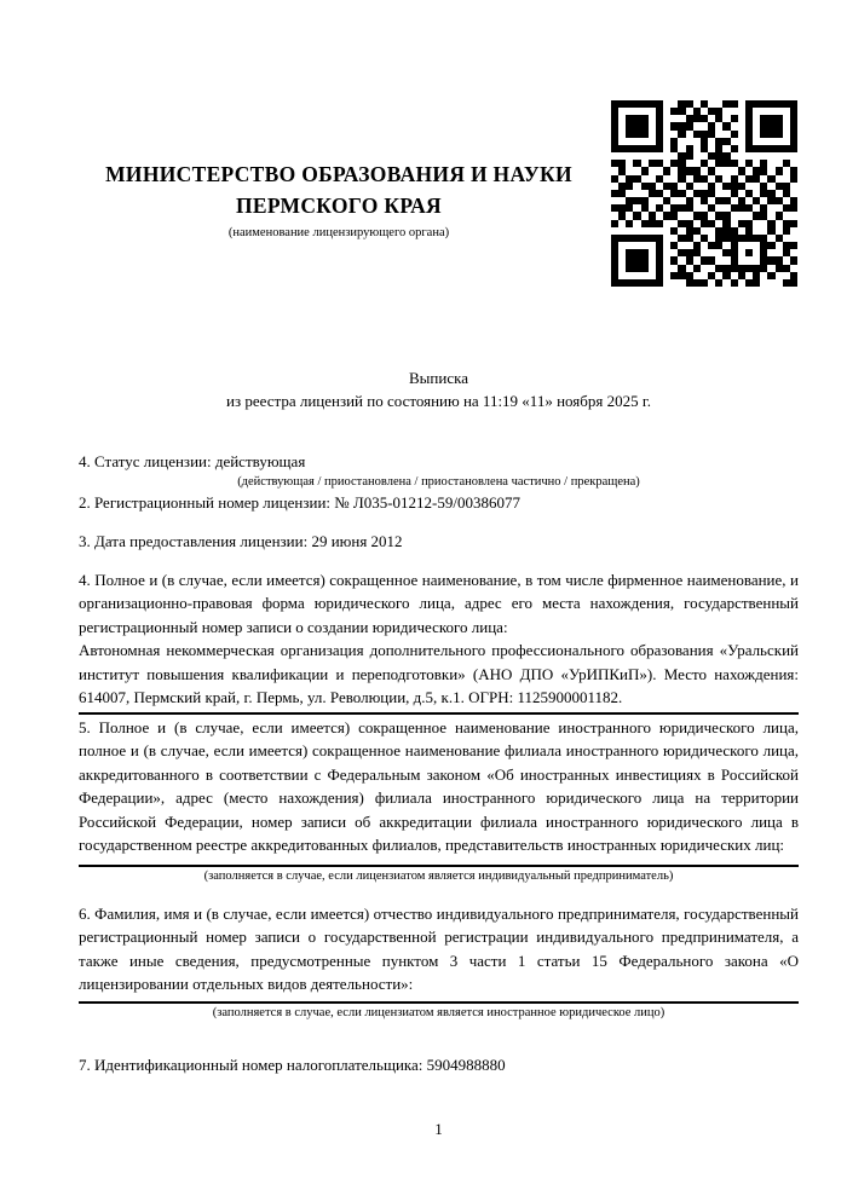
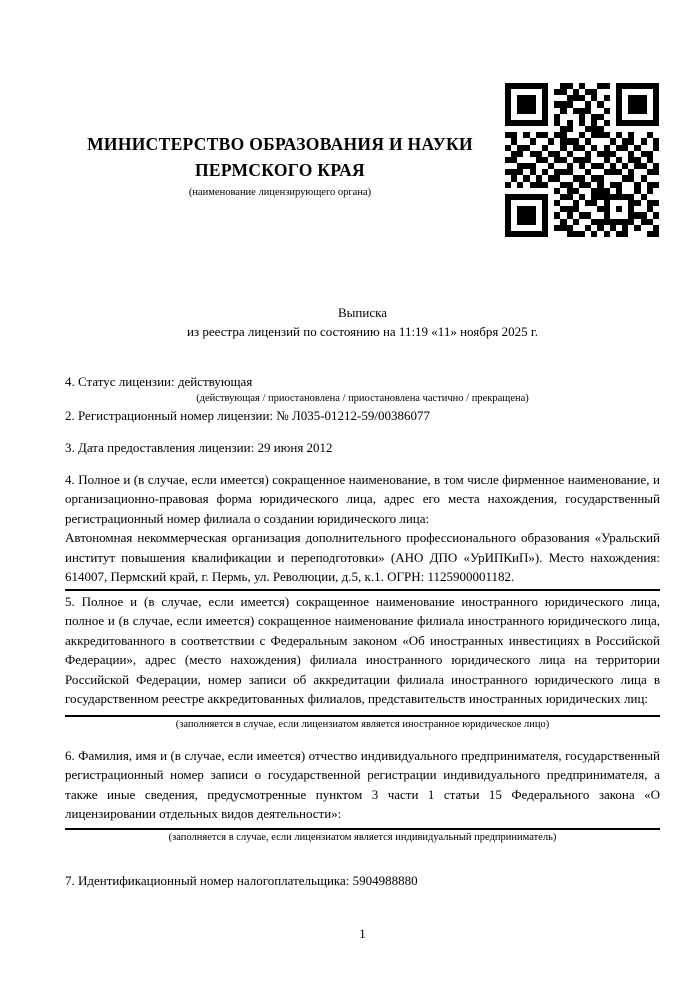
  МИНИСТЕРСТВО ОБРАЗОВАНИЯ И НАУКИ
  ПЕРМСКОГО КРАЯ
  (наименование лицензирующего органа)
  Выписка
  из реестра лицензий по состоянию на 11:19 «11» ноября 2025 г.
  4. Статус лицензии: действующая
  (действующая / приостановлена / приостановлена частично / прекращена)
  2. Регистрационный номер лицензии: № Л035-01212-59/00386077
  3. Дата предоставления лицензии: 29 июня 2012
- 4. Полное и (в случае, если имеется) сокращенное наименование, в том числе фирменное наименование, и организационно-правовая форма юридического лица, адрес его места нахождения, государственный регистрационный номер записи о создании юридического лица:
+ 4. Полное и (в случае, если имеется) сокращенное наименование, в том числе фирменное наименование, и организационно-правовая форма юридического лица, адрес его места нахождения, государственный регистрационный номер филиала о создании юридического лица:
  Автономная некоммерческая организация дополнительного профессионального образования «Уральский институт повышения квалификации и переподготовки» (АНО ДПО «УрИПКиП»). Место нахождения: 614007, Пермский край, г. Пермь, ул. Революции, д.5, к.1. ОГРН: 1125900001182.
  5. Полное и (в случае, если имеется) сокращенное наименование иностранного юридического лица, полное и (в случае, если имеется) сокращенное наименование филиала иностранного юридического лица, аккредитованного в соответствии с Федеральным законом «Об иностранных инвестициях в Российской Федерации», адрес (место нахождения) филиала иностранного юридического лица на территории Российской Федерации, номер записи об аккредитации филиала иностранного юридического лица в государственном реестре аккредитованных филиалов, представительств иностранных юридических лиц:
- (заполняется в случае, если лицензиатом является индивидуальный предприниматель)
+ (заполняется в случае, если лицензиатом является иностранное юридическое лицо)
  6. Фамилия, имя и (в случае, если имеется) отчество индивидуального предпринимателя, государственный регистрационный номер записи о государственной регистрации индивидуального предпринимателя, а также иные сведения, предусмотренные пунктом 3 части 1 статьи 15 Федерального закона «О лицензировании отдельных видов деятельности»:
- (заполняется в случае, если лицензиатом является иностранное юридическое лицо)
+ (заполняется в случае, если лицензиатом является индивидуальный предприниматель)
  7. Идентификационный номер налогоплательщика: 5904988880
  1
